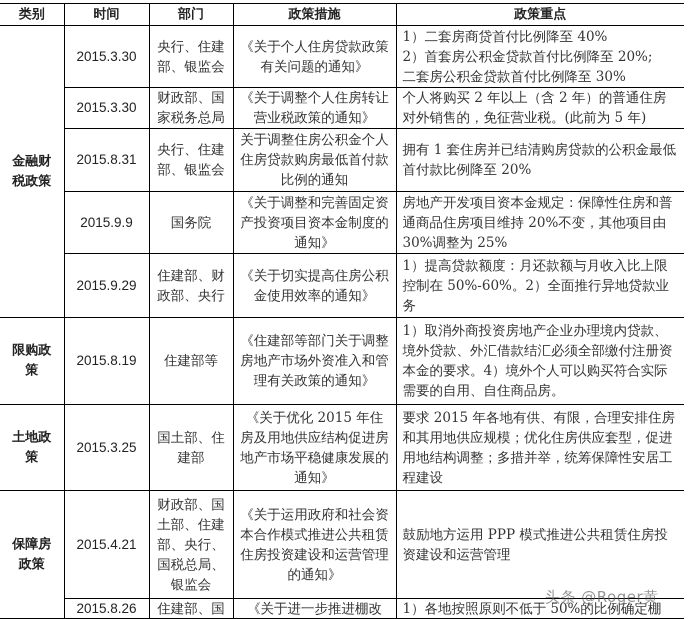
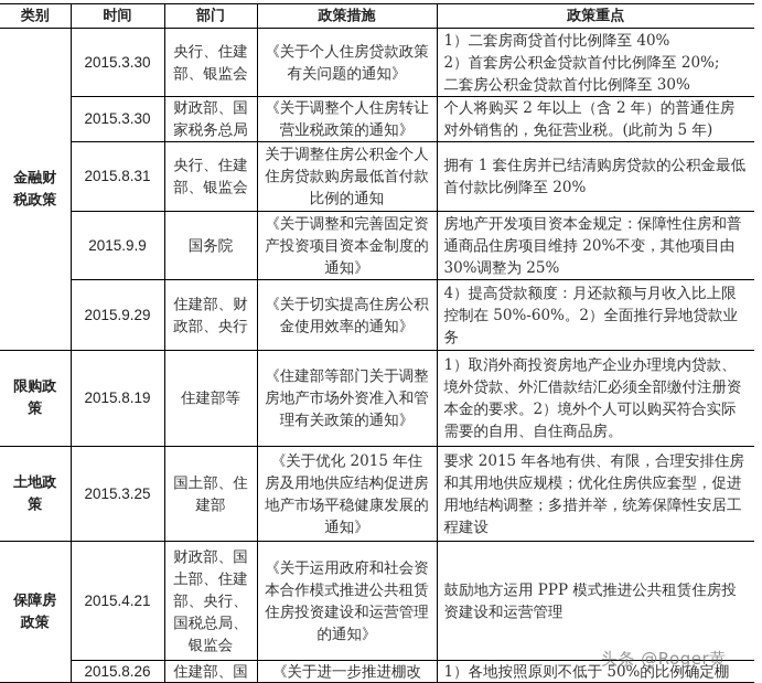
  类别	时间	部门	政策措施	政策重点
  金融财税政策	2015.3.30	央行、住建部、银监会	《关于个人住房贷款政策有关问题的通知》	1）二套房商贷首付比例降至 40% 2）首套房公积金贷款首付比例降至 20%; 二套房公积金贷款首付比例降至 30%
  2015.3.30	财政部、国家税务总局	《关于调整个人住房转让营业税政策的通知》	个人将购买 2 年以上（含 2 年）的普通住房对外销售的，免征营业税。(此前为 5 年)
  2015.8.31	央行、住建部、银监会	关于调整住房公积金个人住房贷款购房最低首付款比例的通知	拥有 1 套住房并已结清购房贷款的公积金最低首付款比例降至 20%
  2015.9.9	国务院	《关于调整和完善固定资产投资项目资本金制度的通知》	房地产开发项目资本金规定：保障性住房和普通商品住房项目维持 20%不变，其他项目由 30%调整为 25%
- 2015.9.29	住建部、财政部、央行	《关于切实提高住房公积金使用效率的通知》	1）提高贷款额度：月还款额与月收入比上限控制在 50%-60%。2）全面推行异地贷款业务
+ 2015.9.29	住建部、财政部、央行	《关于切实提高住房公积金使用效率的通知》	4）提高贷款额度：月还款额与月收入比上限控制在 50%-60%。2）全面推行异地贷款业务
- 限购政策	2015.8.19	住建部等	《住建部等部门关于调整房地产市场外资准入和管理有关政策的通知》	1）取消外商投资房地产企业办理境内贷款、境外贷款、外汇借款结汇必须全部缴付注册资本金的要求。4）境外个人可以购买符合实际需要的自用、自住商品房。
+ 限购政策	2015.8.19	住建部等	《住建部等部门关于调整房地产市场外资准入和管理有关政策的通知》	1）取消外商投资房地产企业办理境内贷款、境外贷款、外汇借款结汇必须全部缴付注册资本金的要求。2）境外个人可以购买符合实际需要的自用、自住商品房。
  土地政策	2015.3.25	国土部、住建部	《关于优化 2015 年住房及用地供应结构促进房地产市场平稳健康发展的通知》	要求 2015 年各地有供、有限，合理安排住房和其用地供应规模；优化住房供应套型，促进用地结构调整；多措并举，统筹保障性安居工程建设
  保障房政策	2015.4.21	财政部、国土部、住建部、央行、国税总局、银监会	《关于运用政府和社会资本合作模式推进公共租赁住房投资建设和运营管理的通知》	鼓励地方运用 PPP 模式推进公共租赁住房投资建设和运营管理
  2015.8.26	住建部、国	《关于进一步推进棚改	1）各地按照原则不低于 50%的比例确定棚
  头条 @Roger黄
